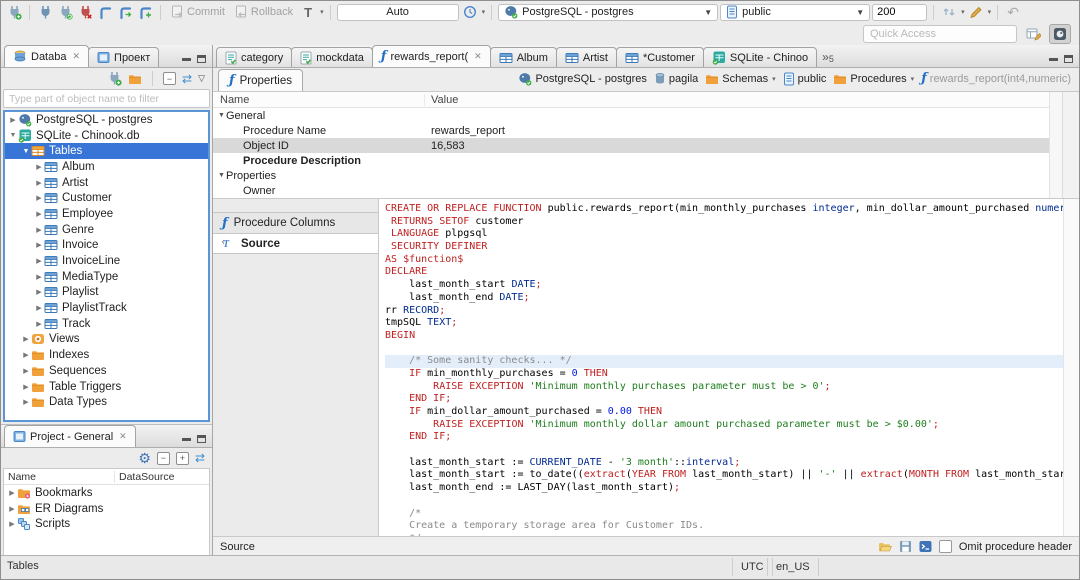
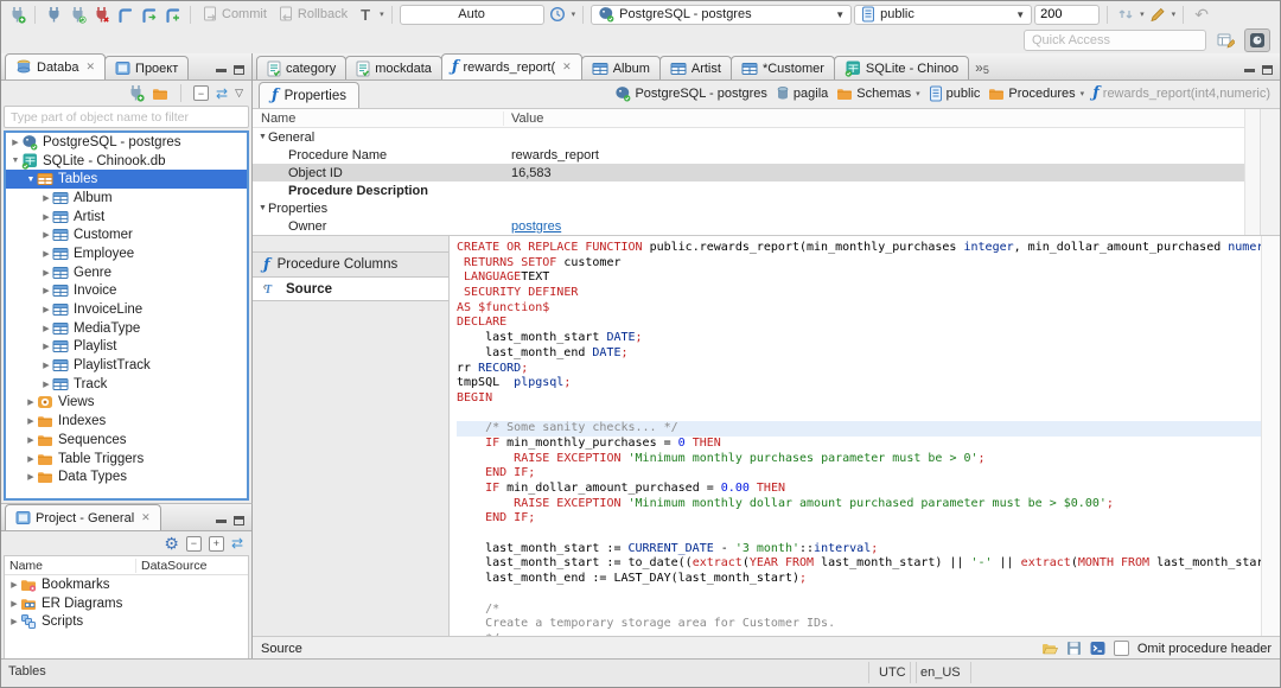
  Commit
  Rollback
  T
  Auto
  PostgreSQL - postgres
  ▼
  public
  ▼
  200
  ↶
  Quick Access
  Databa
  ✕
  Проект
  −
  ⇄
  ▽
  Type part of object name to filter
  PostgreSQL - postgres
  SQLite - Chinook.db
  Tables
  Album
  Artist
  Customer
  Employee
  Genre
  Invoice
  InvoiceLine
  MediaType
  Playlist
  PlaylistTrack
  Track
  Views
  Indexes
  Sequences
  Table Triggers
  Data Types
  Project - General
  ✕
  ⚙
  −
  +
  ⇄
  Name
  DataSource
  Bookmarks
  ER Diagrams
  Scripts
  category
  mockdata
  ƒ
  rewards_report(
  ✕
  Album
  Artist
  *Customer
  SQLite - Chinoo
  »
  5
  ƒ
  Properties
  PostgreSQL - postgres
  pagila
  Schemas
  public
  Procedures
  ƒ
  rewards_report(int4,numeric)
  Name
  Value
  General
  Procedure Name
  rewards_report
  Object ID
  16,583
  Procedure Description
  Properties
  Owner
+ postgres
  ƒ
  Procedure Columns
  T
  Source
  CREATE OR REPLACE FUNCTION public.rewards_report(min_monthly_purchases integer, min_dollar_amount_purchased nume
  RETURNS SETOF customer
- LANGUAGE plpgsql
+ LANGUAGETEXT
  SECURITY DEFINER
  AS $function$
  DECLARE
  last_month_start DATE;
  last_month_end DATE;
  rr RECORD;
- tmpSQL TEXT;
+ tmpSQL plpgsql;
  BEGIN
  /* Some sanity checks... */
  IF min_monthly_purchases = 0 THEN
  RAISE EXCEPTION 'Minimum monthly purchases parameter must be > 0';
  END IF;
  IF min_dollar_amount_purchased = 0.00 THEN
  RAISE EXCEPTION 'Minimum monthly dollar amount purchased parameter must be > $0.00';
  END IF;
  last_month_start := CURRENT_DATE - '3 month'::interval;
  last_month_start := to_date((extract(YEAR FROM last_month_start) || '-' || extract(MONTH FROM last_month_sta
  last_month_end := LAST_DAY(last_month_start);
  /*
  Create a temporary storage area for Customer IDs.
  Source
  Omit procedure header
  Tables
  UTC
  en_US
